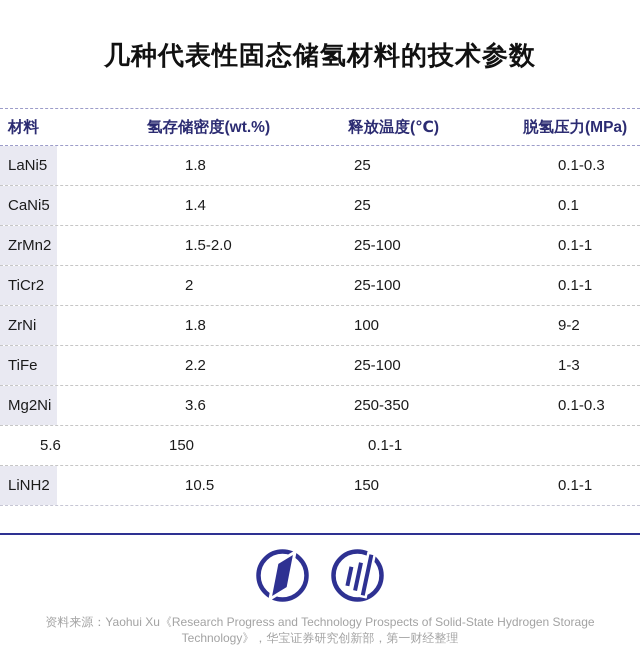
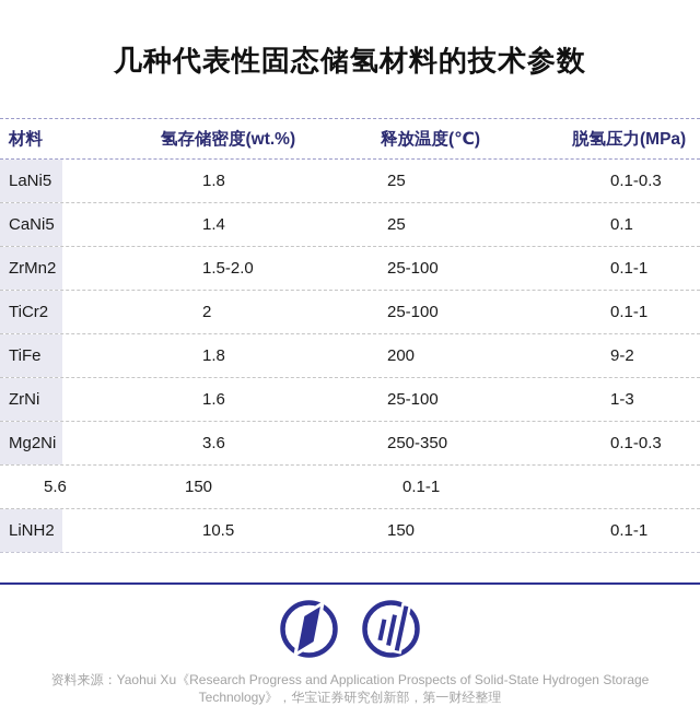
  几种代表性固态储氢材料的技术参数
  材料
  氢存储密度(wt.%)
  释放温度(℃)
  脱氢压力(MPa)
  LaNi5
  1.8
  25
  0.1-0.3
  CaNi5
  1.4
  25
  0.1
  ZrMn2
  1.5-2.0
  25-100
  0.1-1
  TiCr2
  2
  25-100
  0.1-1
- ZrNi
+ TiFe
  1.8
- 100
+ 200
  9-2
- TiFe
+ ZrNi
- 2.2
+ 1.6
  25-100
  1-3
  Mg2Ni
  3.6
  250-350
  0.1-0.3
  5.6
  150
  0.1-1
  LiNH2
  10.5
  150
  0.1-1
- 资料来源：Yaohui Xu《Research Progress and Technology Prospects of Solid-State Hydrogen Storage
+ 资料来源：Yaohui Xu《Research Progress and Application Prospects of Solid-State Hydrogen Storage
  Technology》，华宝证券研究创新部，第一财经整理
